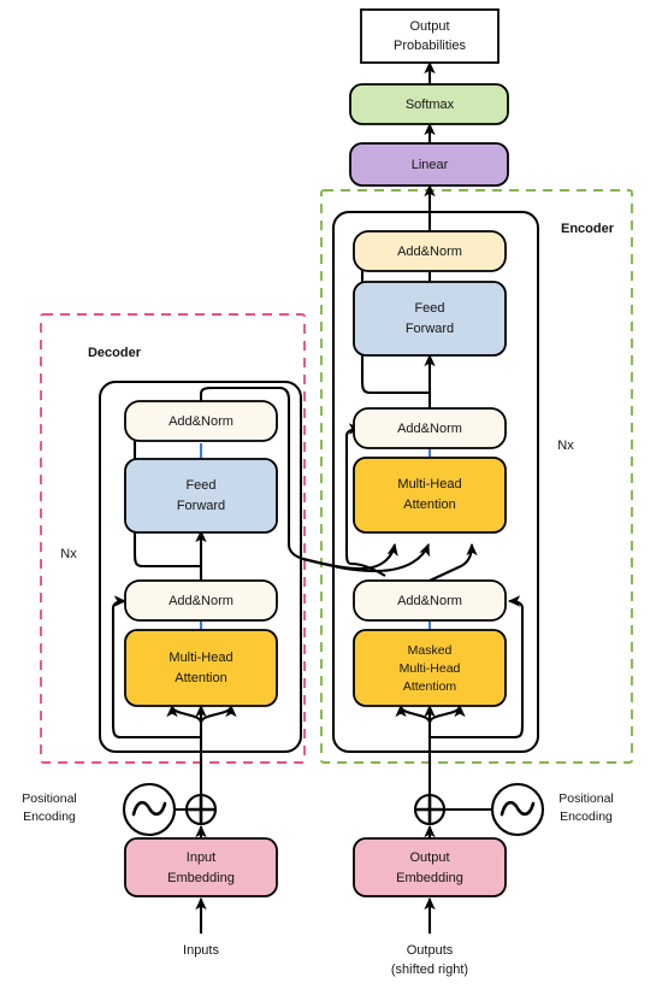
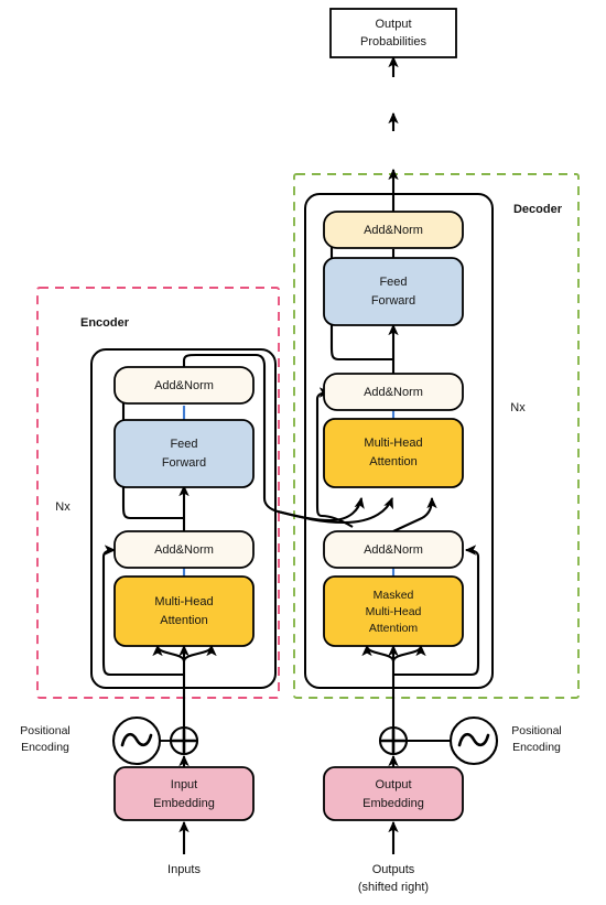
- Decoder
+ Encoder
  Nx
- Encoder
+ Decoder
  Nx
  Output
  Probabilities
- Softmax
- Linear
  Add&Norm
  Feed
  Forward
  Add&Norm
  Multi-Head
  Attention
  Add&Norm
  Masked
  Multi-Head
  Attentiom
  Add&Norm
  Feed
  Forward
  Add&Norm
  Multi-Head
  Attention
  Positional
  Encoding
  Input
  Embedding
  Inputs
  Positional
  Encoding
  Output
  Embedding
  Outputs
  (shifted right)
